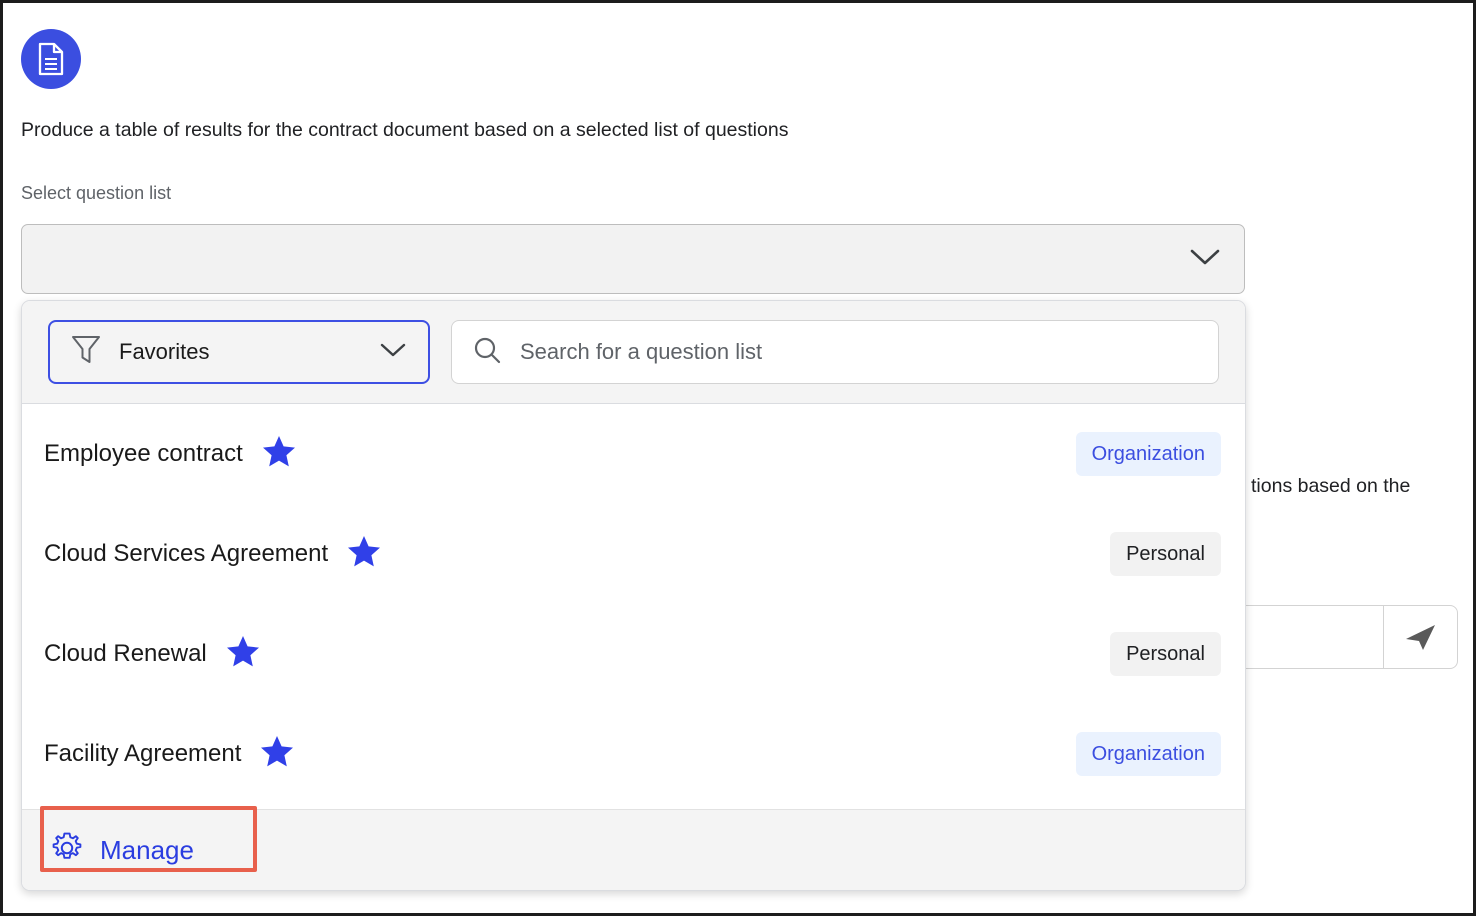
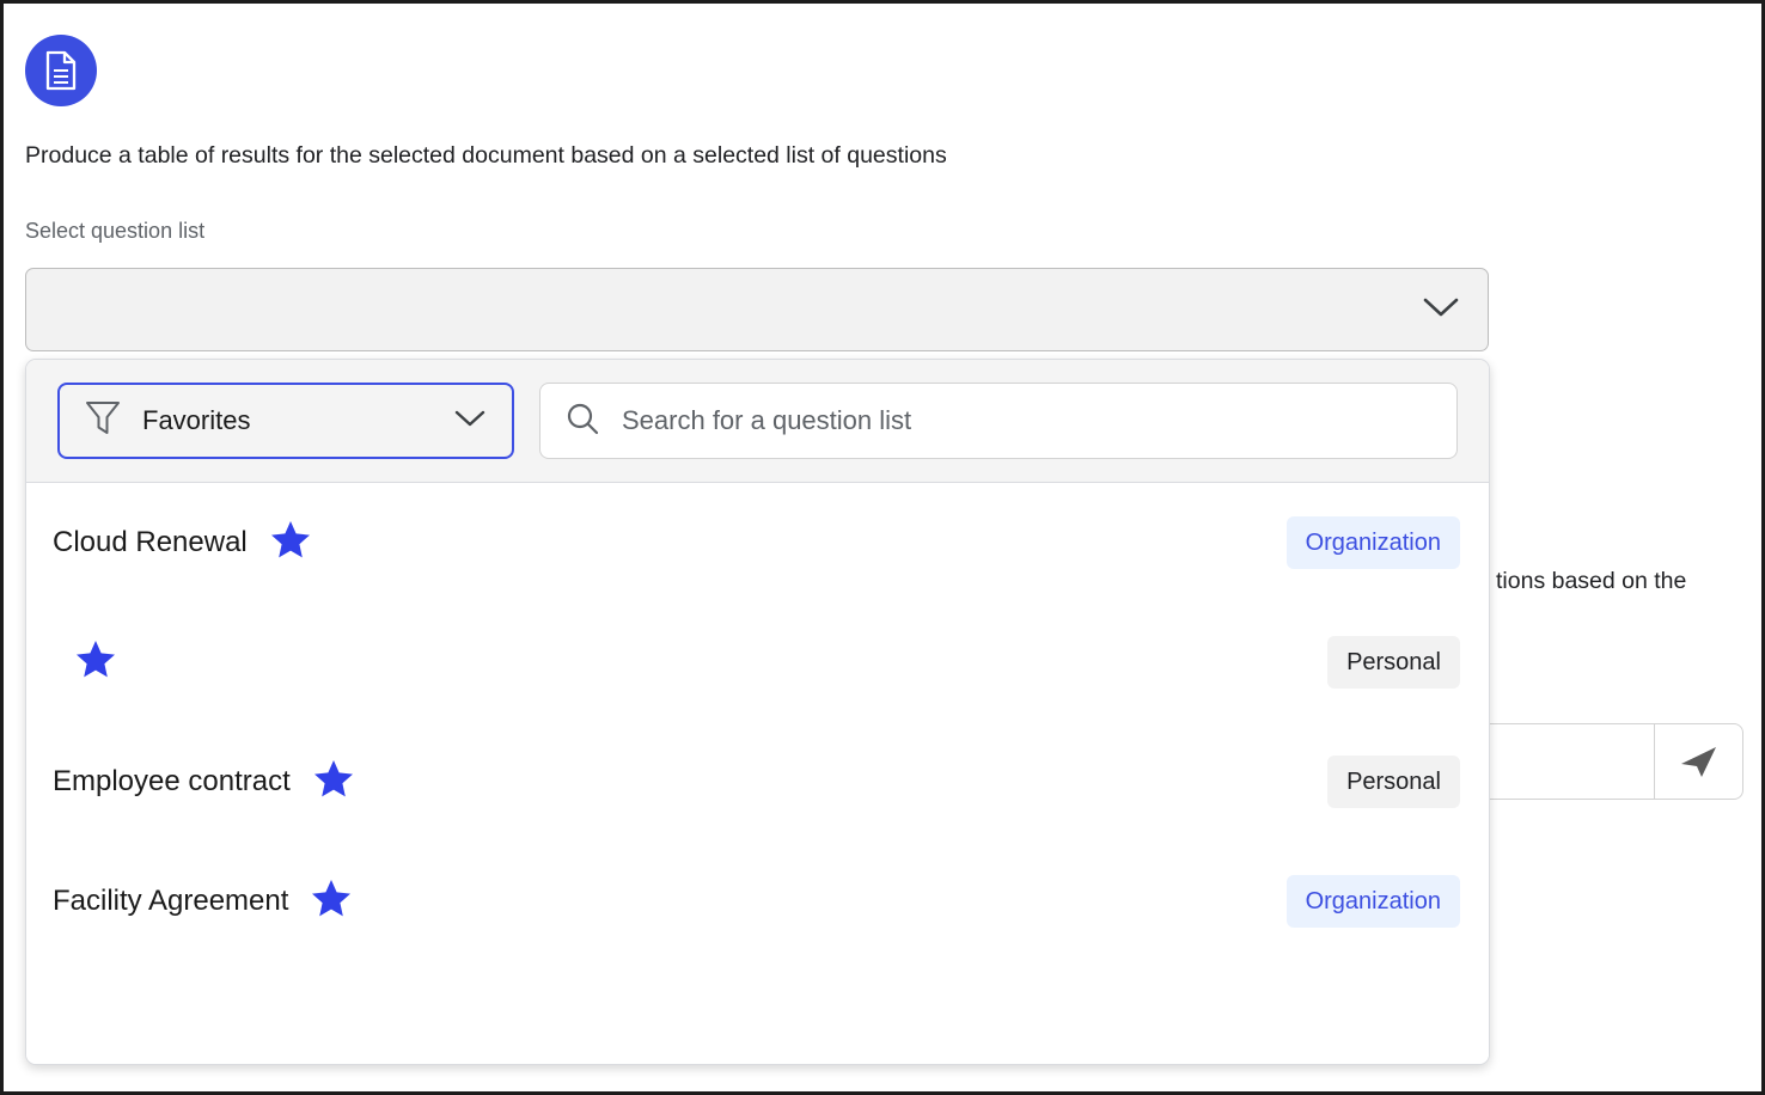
  tions based on the
- Produce a table of results for the contract document based on a selected list of questions
+ Produce a table of results for the selected document based on a selected list of questions
  Select question list
  Favorites
  Search for a question list
- Employee contract
+ Cloud Renewal
  Organization
- Cloud Services Agreement
  Personal
- Cloud Renewal
+ Employee contract
  Personal
  Facility Agreement
  Organization
- Manage
